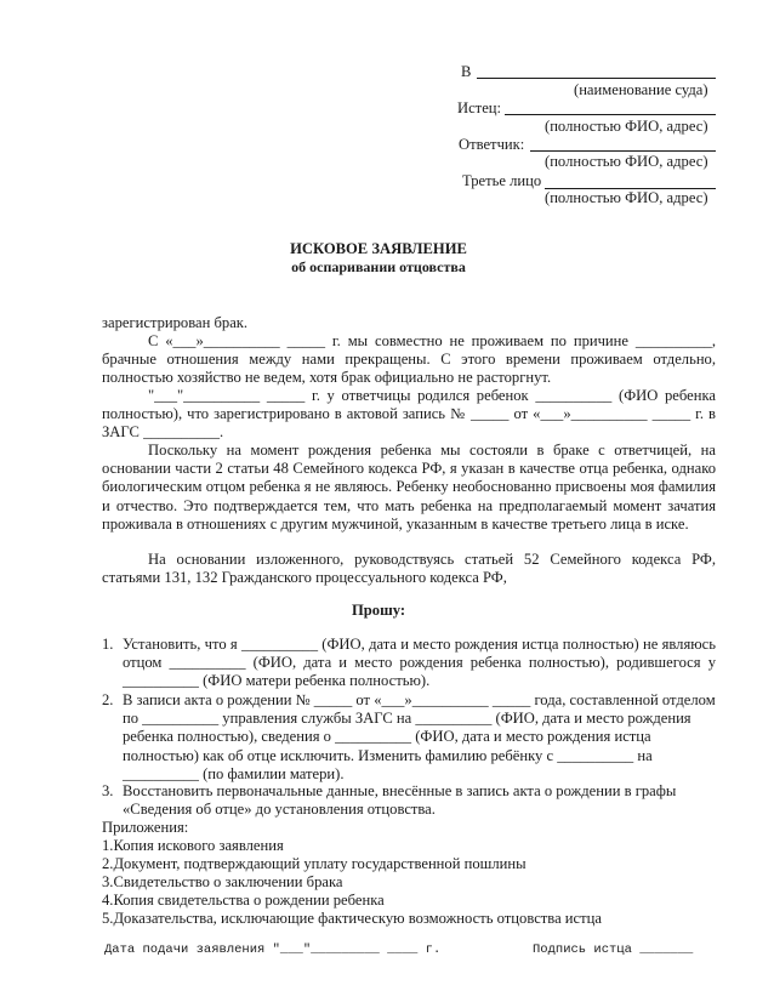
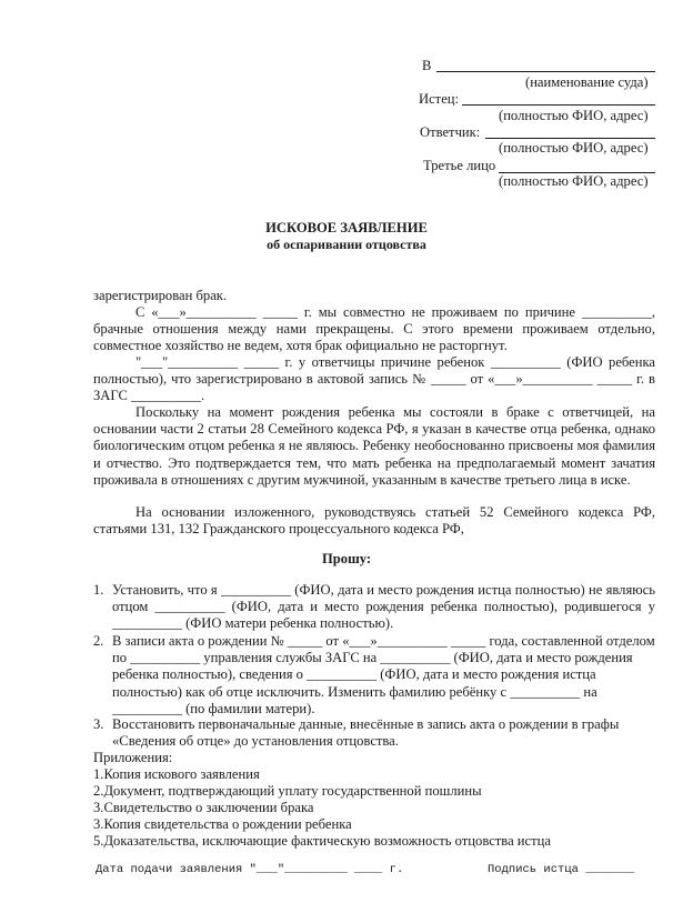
  В
  (наименование суда)
  Истец:
  (полностью ФИО, адрес)
  Ответчик:
  (полностью ФИО, адрес)
  Третье лицо
  (полностью ФИО, адрес)
  ИСКОВОЕ ЗАЯВЛЕНИЕ
  об оспаривании отцовства
  зарегистрирован брак.
- С «___»__________ _____ г. мы совместно не проживаем по причине __________, брачные отношения между нами прекращены. С этого времени проживаем отдельно, полностью хозяйство не ведем, хотя брак официально не расторгнут.
+ С «___»__________ _____ г. мы совместно не проживаем по причине __________, брачные отношения между нами прекращены. С этого времени проживаем отдельно, совместное хозяйство не ведем, хотя брак официально не расторгнут.
- "___"__________ _____ г. у ответчицы родился ребенок __________ (ФИО ребенка полностью), что зарегистрировано в актовой запись № _____ от «___»__________ _____ г. в ЗАГС __________.
+ "___"__________ _____ г. у ответчицы причине ребенок __________ (ФИО ребенка полностью), что зарегистрировано в актовой запись № _____ от «___»__________ _____ г. в ЗАГС __________.
- Поскольку на момент рождения ребенка мы состояли в браке с ответчицей, на основании части 2 статьи 48 Семейного кодекса РФ, я указан в качестве отца ребенка, однако биологическим отцом ребенка я не являюсь. Ребенку необоснованно присвоены моя фамилия и отчество. Это подтверждается тем, что мать ребенка на предполагаемый момент зачатия проживала в отношениях с другим мужчиной, указанным в качестве третьего лица в иске.
+ Поскольку на момент рождения ребенка мы состояли в браке с ответчицей, на основании части 2 статьи 28 Семейного кодекса РФ, я указан в качестве отца ребенка, однако биологическим отцом ребенка я не являюсь. Ребенку необоснованно присвоены моя фамилия и отчество. Это подтверждается тем, что мать ребенка на предполагаемый момент зачатия проживала в отношениях с другим мужчиной, указанным в качестве третьего лица в иске.
  На основании изложенного, руководствуясь статьей 52 Семейного кодекса РФ, статьями 131, 132 Гражданского процессуального кодекса РФ,
  Прошу:
  1.
  Установить, что я __________ (ФИО, дата и место рождения истца полностью) не являюсь отцом __________ (ФИО, дата и место рождения ребенка полностью), родившегося у __________ (ФИО матери ребенка полностью).
  2.
  В записи акта о рождении № _____ от «___»__________ _____ года, составленной отделом по __________ управления службы ЗАГС на __________ (ФИО, дата и место рождения ребенка полностью), сведения о __________ (ФИО, дата и место рождения истца полностью) как об отце исключить. Изменить фамилию ребёнку с __________ на __________ (по фамилии матери).
  3.
  Восстановить первоначальные данные, внесённые в запись акта о рождении в графы «Сведения об отце» до установления отцовства.
  Приложения:
  1.Копия искового заявления
  2.Документ, подтверждающий уплату государственной пошлины
  3.Свидетельство о заключении брака
- 4.Копия свидетельства о рождении ребенка
+ 3.Копия свидетельства о рождении ребенка
  5.Доказательства, исключающие фактическую возможность отцовства истца
  Дата подачи заявления "___"_________ ____ г.
  Подпись истца _______
